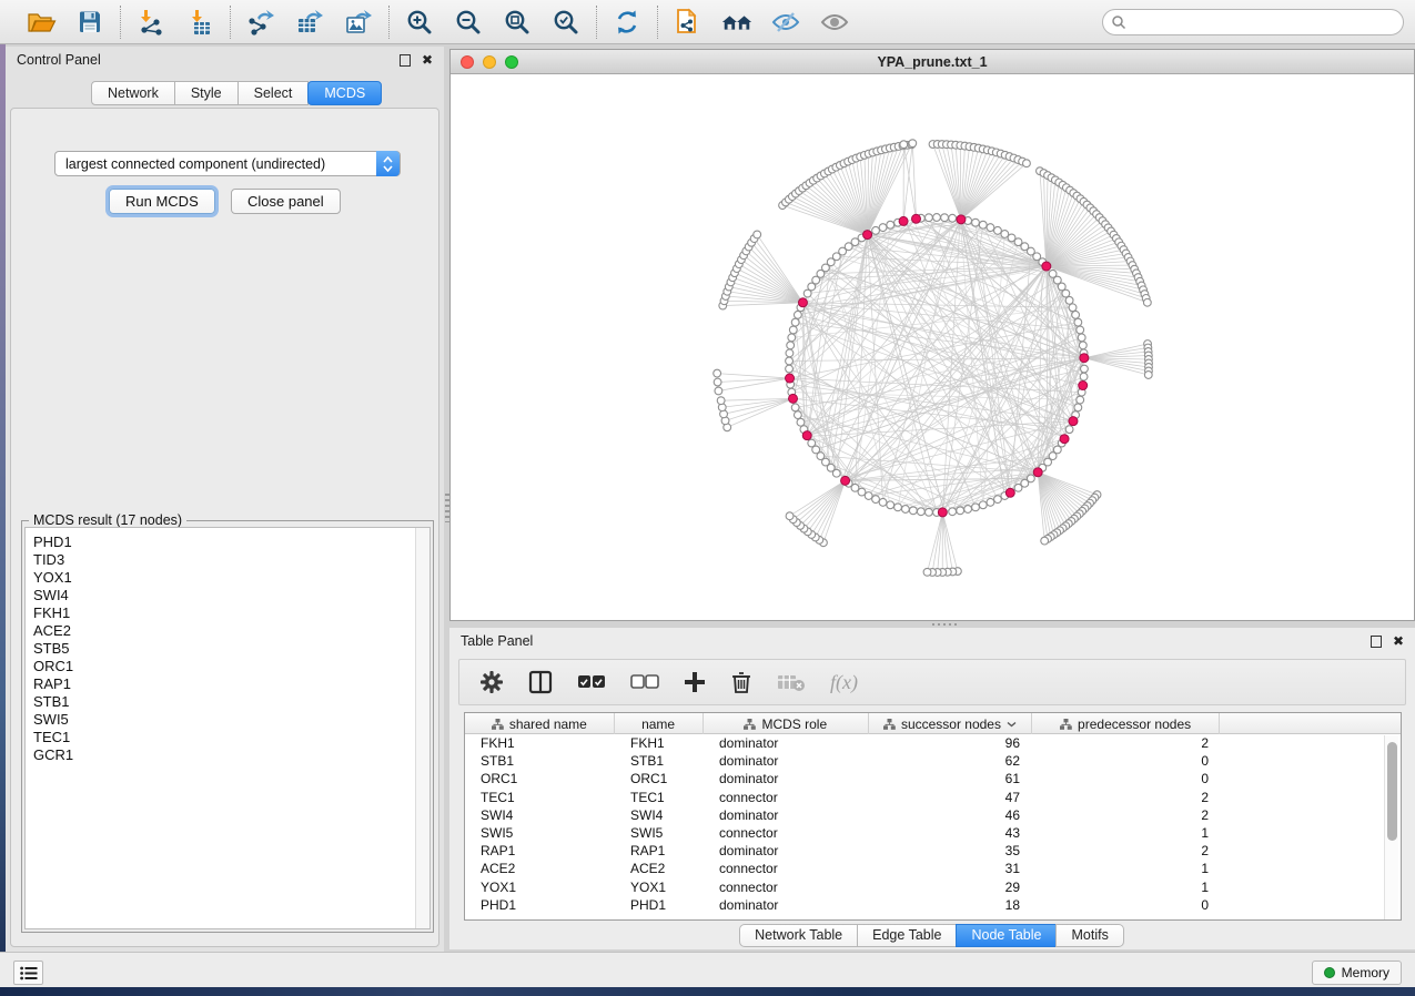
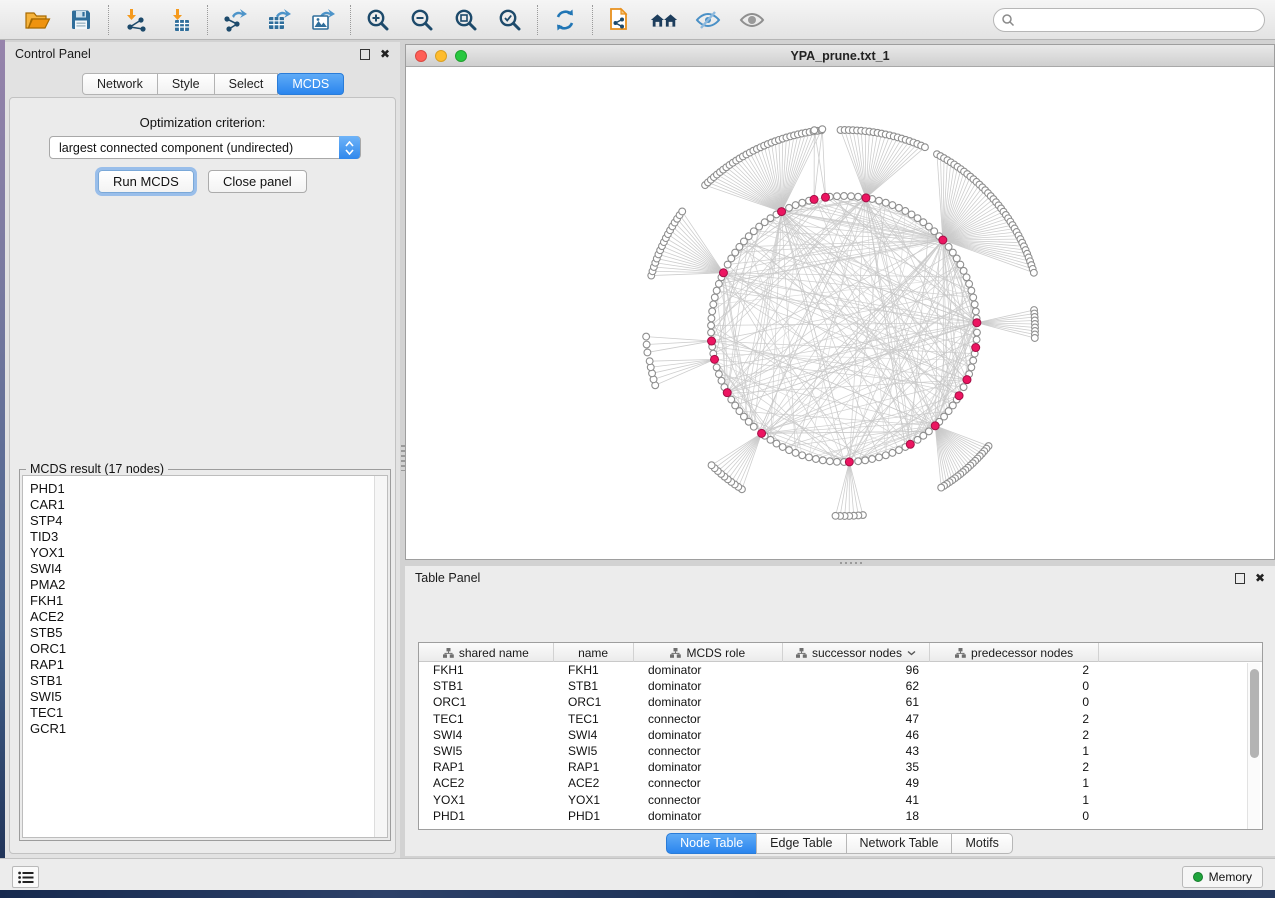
  Control Panel
  ✖
  Network
  Style
  Select
  MCDS
+ Optimization criterion:
  largest connected component (undirected)
  Run MCDS
  Close panel
  MCDS result (17 nodes)
  PHD1
+ CAR1
+ STP4
  TID3
  YOX1
  SWI4
+ PMA2
  FKH1
  ACE2
  STB5
  ORC1
  RAP1
  STB1
  SWI5
  TEC1
  GCR1
  YPA_prune.txt_1
  Table Panel
  ✖
- f(x)
  shared name
  name
  MCDS role
  successor nodes
  predecessor nodes
  FKH1
  FKH1
  dominator
  96
  2
  STB1
  STB1
  dominator
  62
  0
  ORC1
  ORC1
  dominator
  61
  0
  TEC1
  TEC1
  connector
  47
  2
  SWI4
  SWI4
  dominator
  46
  2
  SWI5
  SWI5
  connector
  43
  1
  RAP1
  RAP1
  dominator
  35
  2
  ACE2
  ACE2
  connector
- 31
+ 49
  1
  YOX1
  YOX1
  connector
- 29
+ 41
  1
  PHD1
  PHD1
  dominator
  18
  0
- Network Table
+ Node Table
  Edge Table
- Node Table
+ Network Table
  Motifs
  Memory
